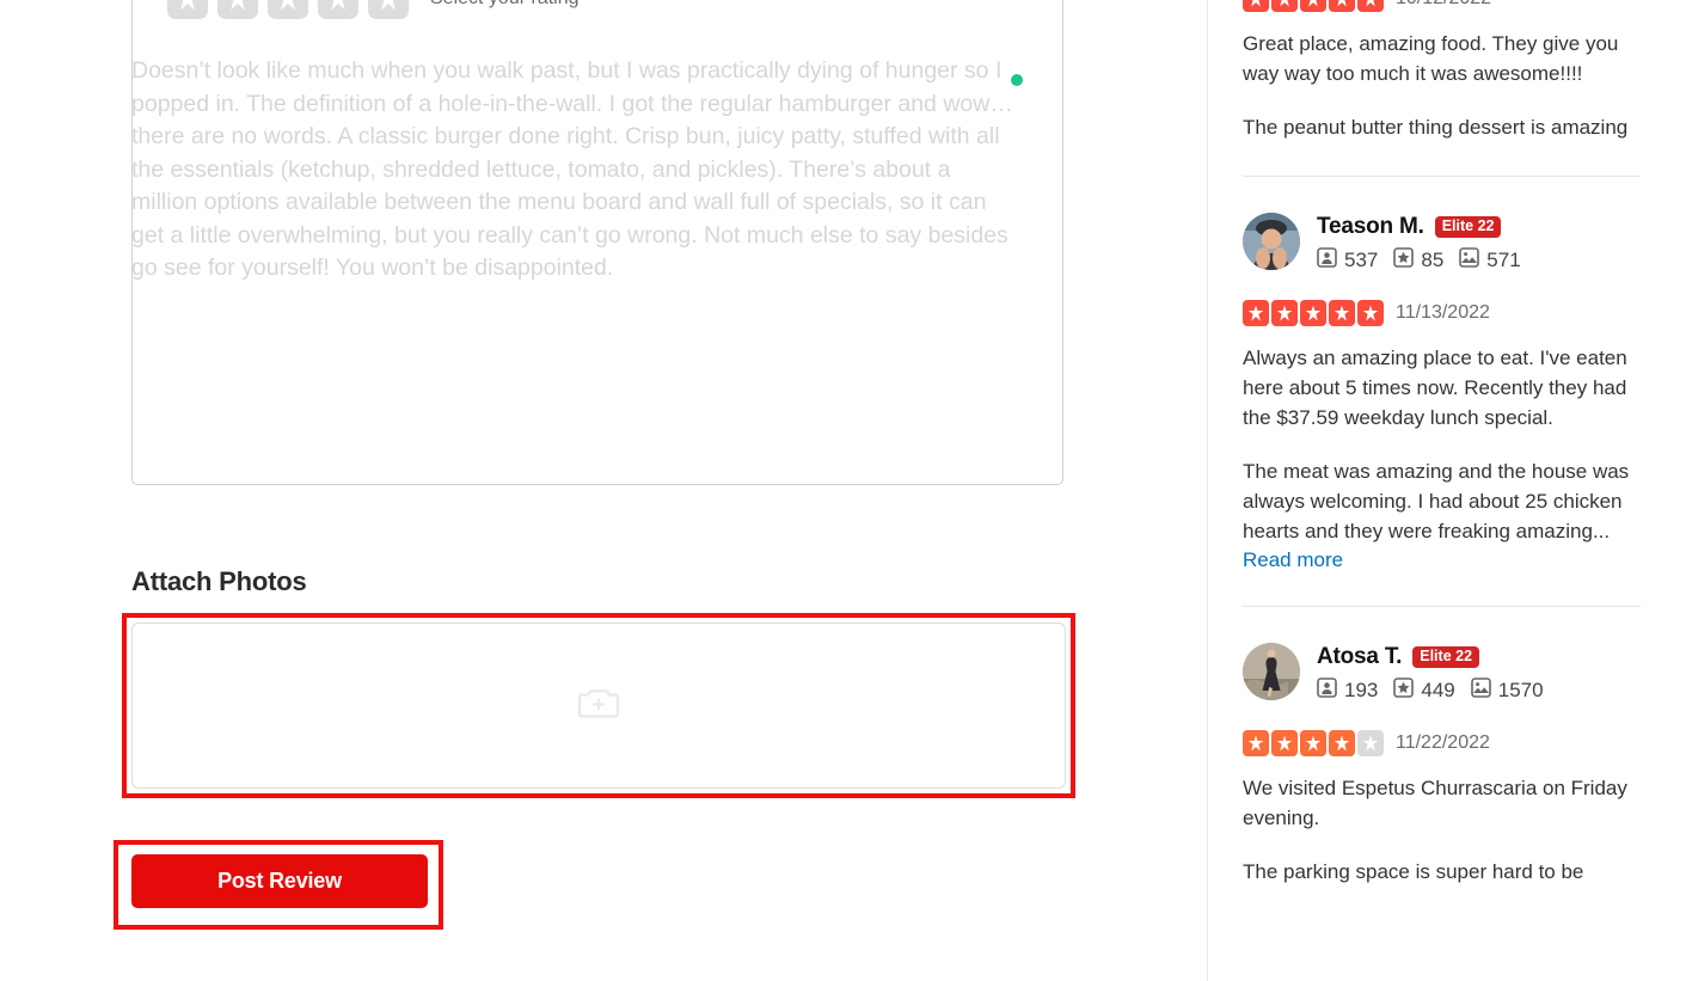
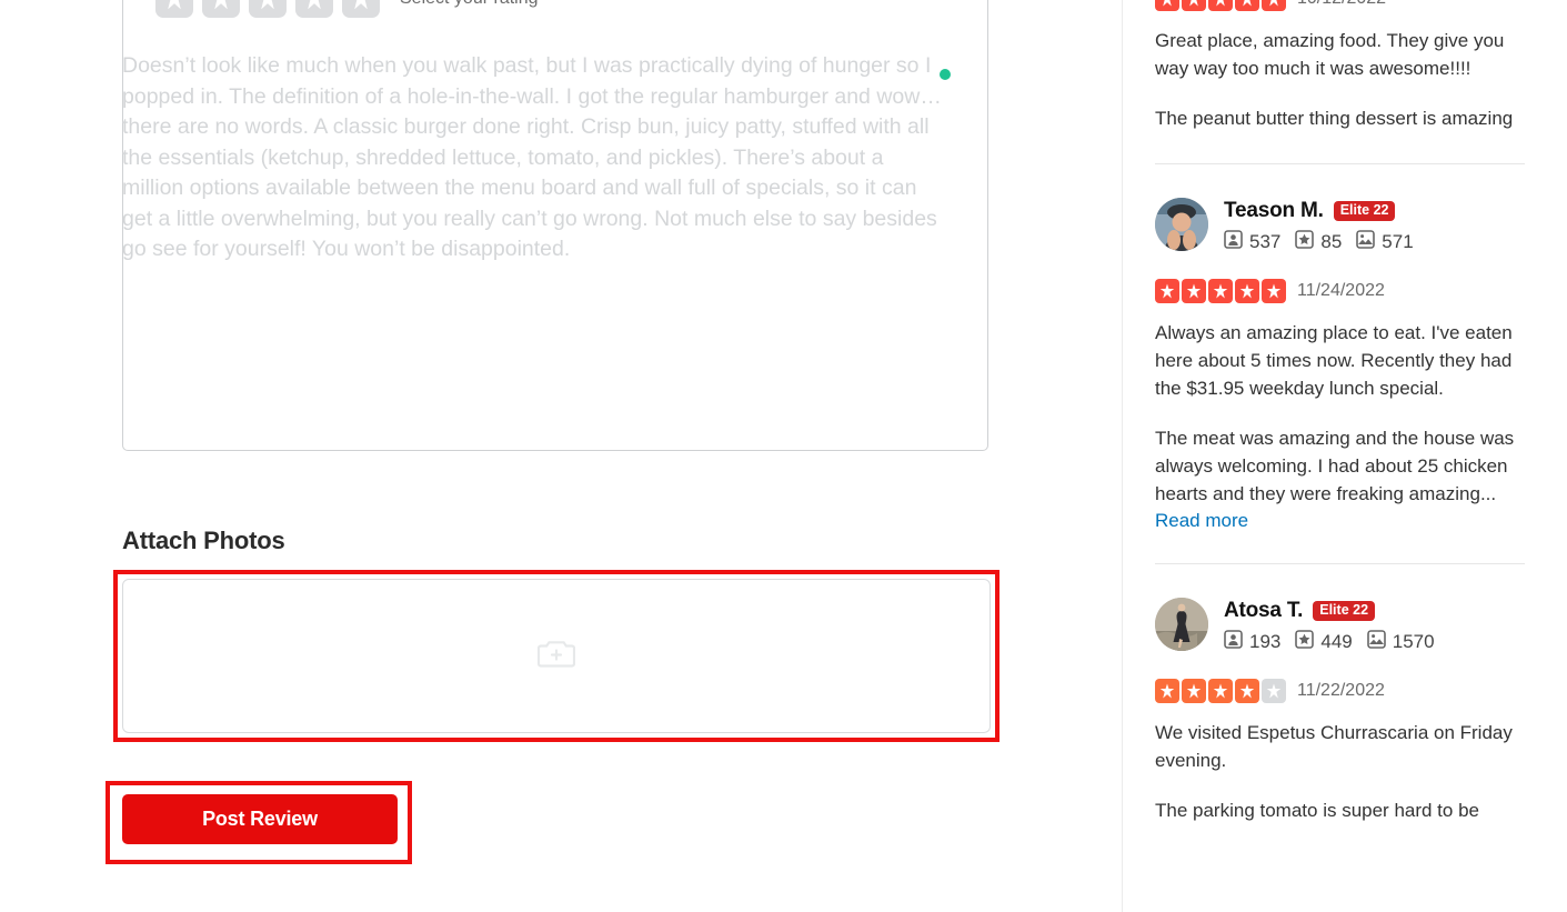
  Doesn’t look like much when you walk past, but I was practically dying of hunger so I popped in. The definition of a hole-in-the-wall. I got the regular hamburger and wow… there are no words. A classic burger done right. Crisp bun, juicy patty, stuffed with all the essentials (ketchup, shredded lettuce, tomato, and pickles). There’s about a million options available between the menu board and wall full of specials, so it can get a little overwhelming, but you really can’t go wrong. Not much else to say besides go see for yourself! You won’t be disappointed.
  Attach Photos
  Post Review
  Great place, amazing food. They give you way way too much it was awesome!!!!
  The peanut butter thing dessert is amazing
  Teason M.
  Elite 22
  537
  85
  571
- 11/13/2022
+ 11/24/2022
- Always an amazing place to eat. I've eaten here about 5 times now. Recently they had the $37.59 weekday lunch special.
+ Always an amazing place to eat. I've eaten here about 5 times now. Recently they had the $31.95 weekday lunch special.
  The meat was amazing and the house was always welcoming. I had about 25 chicken hearts and they were freaking amazing...
  Read more
  Atosa T.
  Elite 22
  193
  449
  1570
  11/22/2022
  We visited Espetus Churrascaria on Friday evening.
- The parking space is super hard to be
+ The parking tomato is super hard to be
